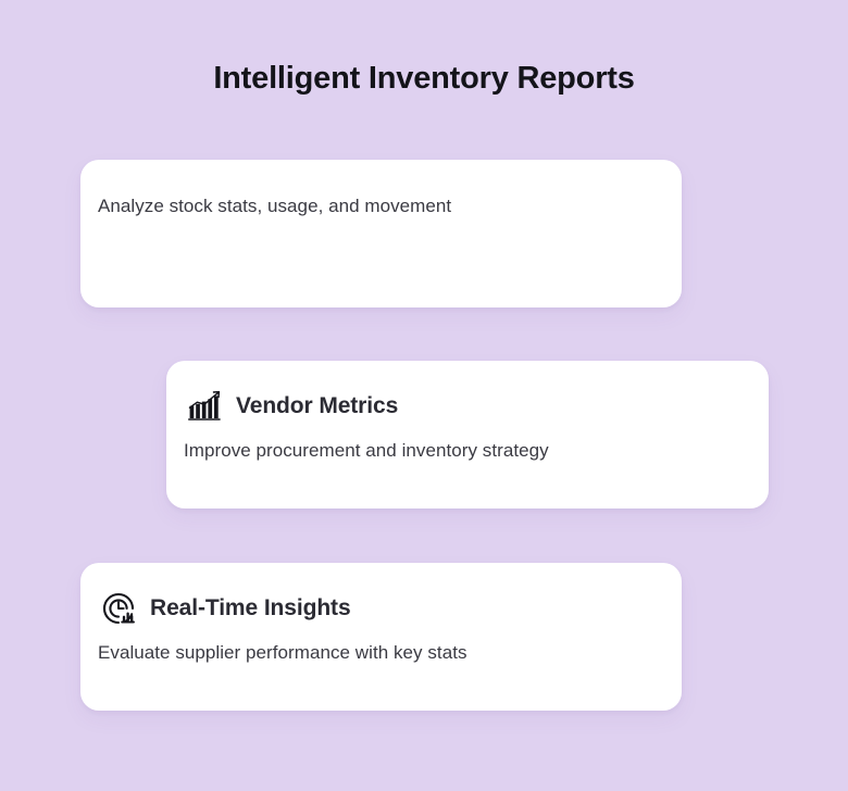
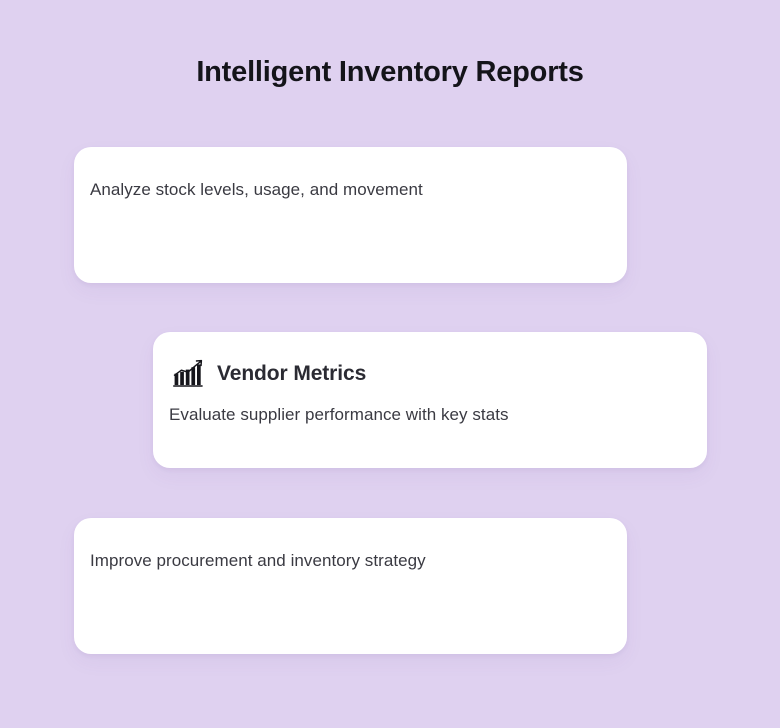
  Intelligent Inventory Reports
- Analyze stock stats, usage, and movement
+ Analyze stock levels, usage, and movement
  Vendor Metrics
- Improve procurement and inventory strategy
+ Evaluate supplier performance with key stats
- Real-Time Insights
- Evaluate supplier performance with key stats
+ Improve procurement and inventory strategy
